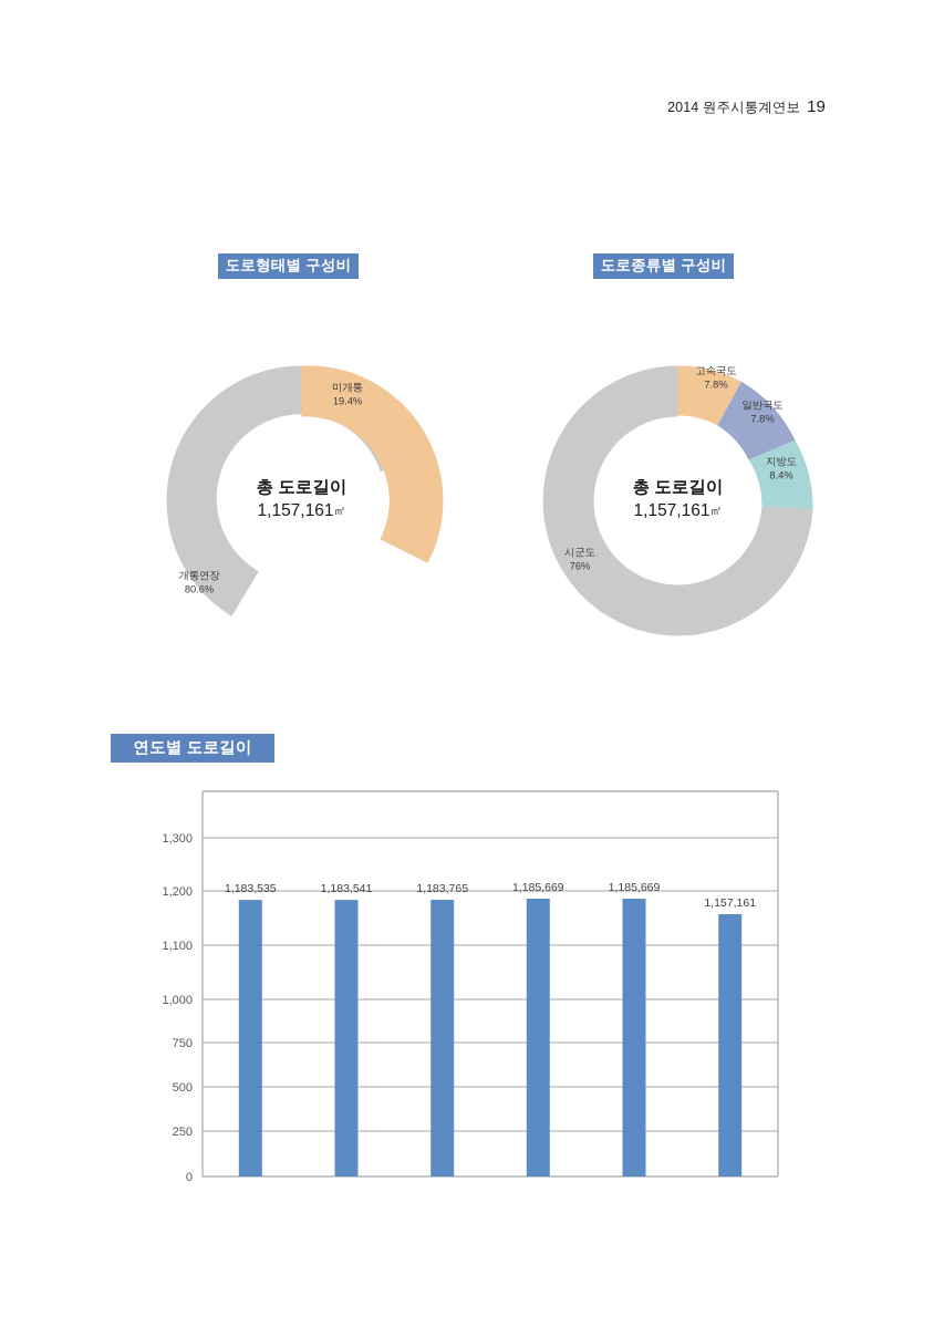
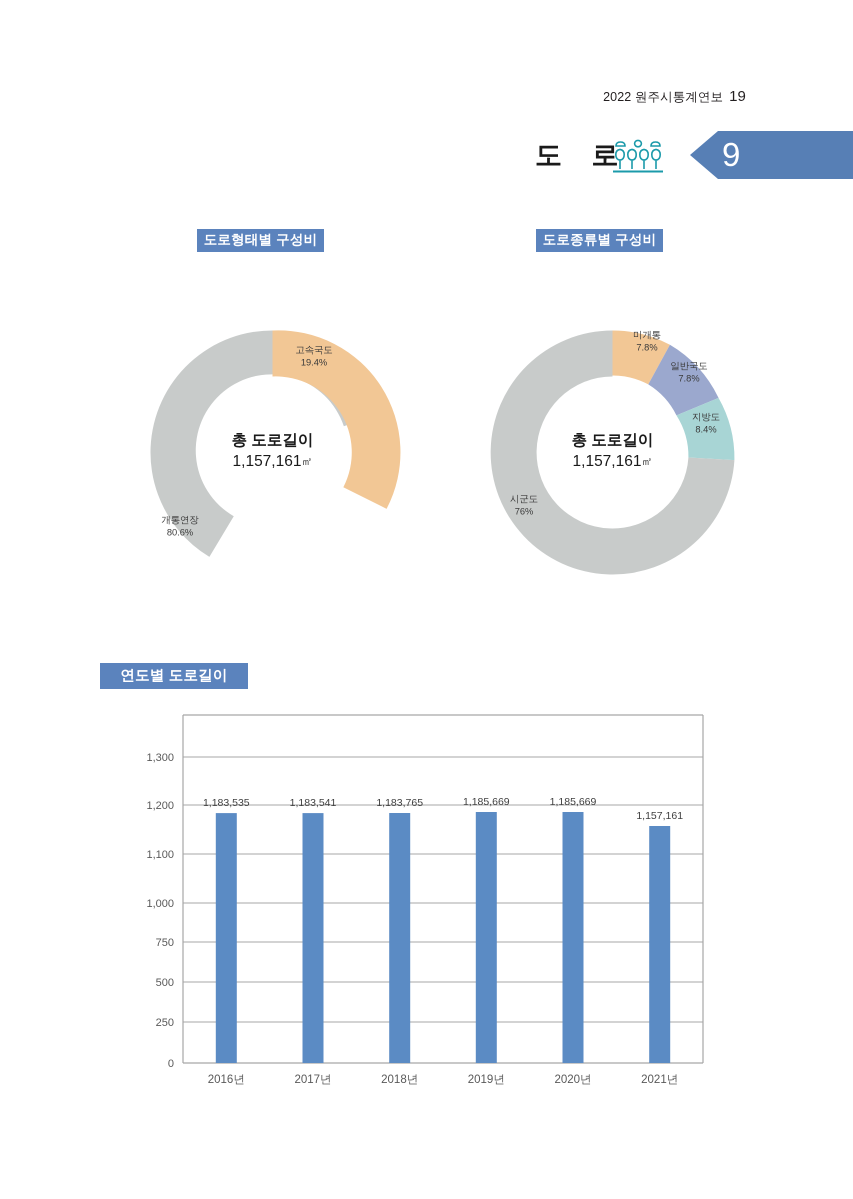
- 2014 원주시통계연보 19
+ 2022 원주시통계연보 19
+ 9
+ 도 로
  도로형태별 구성비
  도로종류별 구성비
  연도별 도로길이
- 미개통 19.4%
+ 고속국도 19.4%
  개통연장 80.6%
  총 도로길이
  1,157,161㎡
- 고속국도 7.8%
+ 미개통 7.8%
  일반국도 7.8%
  지방도 8.4%
  시군도 76%
  총 도로길이
  1,157,161㎡
  1,300
  1,200
  1,100
  1,000
  750
  500
  250
  0
  1,183,535
  1,183,541
  1,183,765
  1,185,669
  1,185,669
  1,157,161
+ 2016년
+ 2017년
+ 2018년
+ 2019년
+ 2020년
+ 2021년
